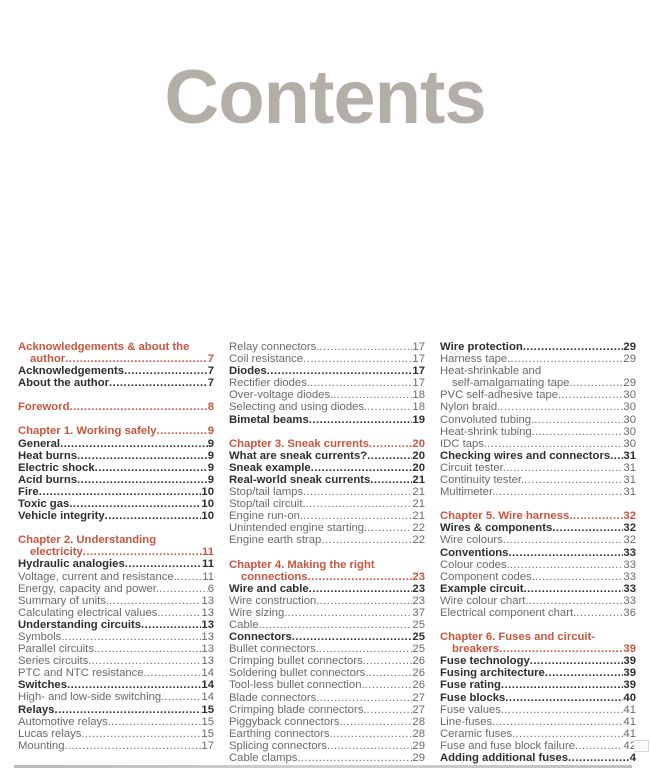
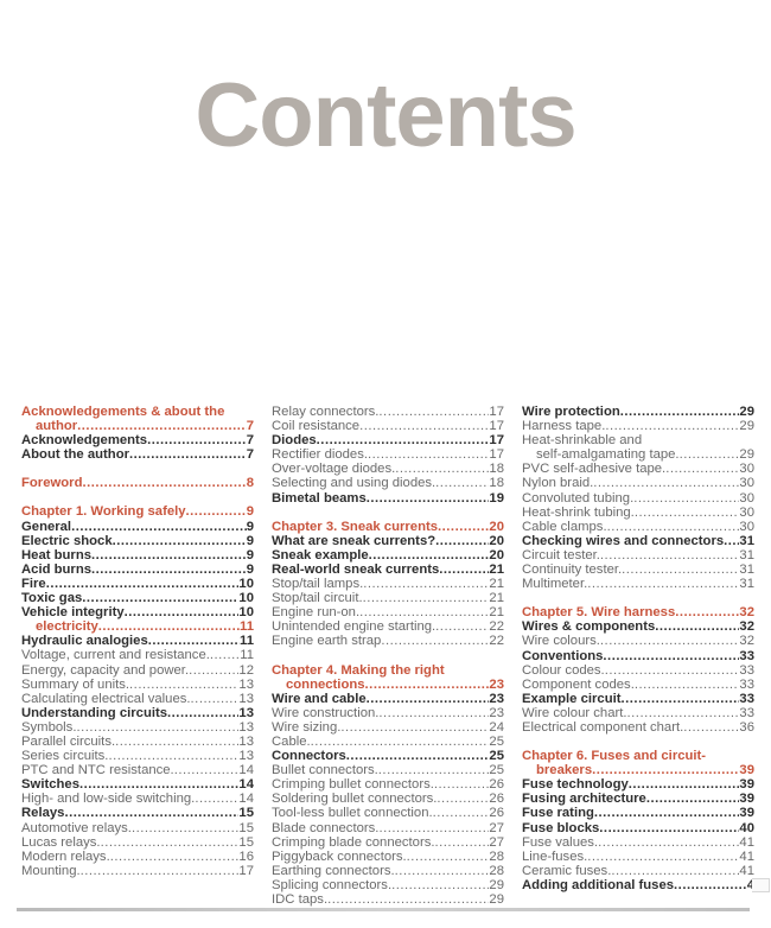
  Contents
  Acknowledgements & about the
  author
  7
  Acknowledgements
  7
  About the author
  7
  Foreword
  8
  Chapter 1. Working safely
  9
  General
  9
- Heat burns
+ Electric shock
  9
- Electric shock
+ Heat burns
  9
  Acid burns
  9
  Fire
  10
  Toxic gas
  10
  Vehicle integrity
  10
- Chapter 2. Understanding
  electricity
  11
  Hydraulic analogies
  11
  Voltage, current and resistance.
  11
  Energy, capacity and power.
- 6
+ 12
  Summary of units.
  13
  Calculating electrical values.
  13
  Understanding circuits
  13
  Symbols.
  13
  Parallel circuits.
  13
  Series circuits.
  13
  PTC and NTC resistance.
  14
  Switches
  14
  High- and low-side switching.
  14
  Relays
  15
  Automotive relays.
  15
  Lucas relays.
  15
+ Modern relays.
+ 16
  Mounting.
  17
  Relay connectors.
  17
  Coil resistance
  17
  Diodes
  17
  Rectifier diodes.
  17
  Over-voltage diodes.
  18
  Selecting and using diodes.
  18
  Bimetal beams
  19
  Chapter 3. Sneak currents
  20
  What are sneak currents?
  20
  Sneak example
  20
  Real-world sneak currents
  21
  Stop/tail lamps.
  21
  Stop/tail circuit.
  21
  Engine run-on.
  21
  Unintended engine starting.
  22
  Engine earth strap
  22
  Chapter 4. Making the right
  connections
  23
  Wire and cable
  23
  Wire construction.
  23
  Wire sizing.
- 37
+ 24
  Cable.
  25
  Connectors
  25
  Bullet connectors.
  25
  Crimping bullet connectors.
  26
  Soldering bullet connectors.
  26
  Tool-less bullet connection.
  26
  Blade connectors.
  27
  Crimping blade connectors.
  27
  Piggyback connectors.
  28
  Earthing connectors.
  28
  Splicing connectors.
  29
- Cable clamps.
+ IDC taps.
  29
  Wire protection
  29
  Harness tape.
  29
  Heat-shrinkable and
  self-amalgamating tape.
  29
  PVC self-adhesive tape.
  30
  Nylon braid.
  30
  Convoluted tubing.
  30
  Heat-shrink tubing.
  30
- IDC taps.
+ Cable clamps.
  30
  Checking wires and connectors
  31
  Circuit tester.
  31
  Continuity tester.
  31
  Multimeter.
  31
  Chapter 5. Wire harness
  32
  Wires & components
  32
  Wire colours.
  32
  Conventions
  33
  Colour codes.
  33
  Component codes.
  33
  Example circuit
  33
  Wire colour chart.
  33
  Electrical component chart.
  36
  Chapter 6. Fuses and circuit-
  breakers
  39
  Fuse technology
  39
  Fusing architecture
  39
  Fuse rating
  39
  Fuse blocks
  40
  Fuse values.
  41
  Line-fuses.
  41
  Ceramic fuses.
  41
- Fuse and fuse block failure.
- 42
  Adding additional fuses
  4
